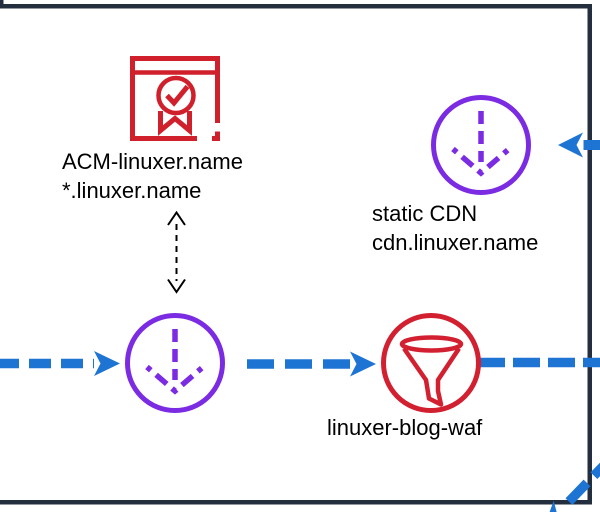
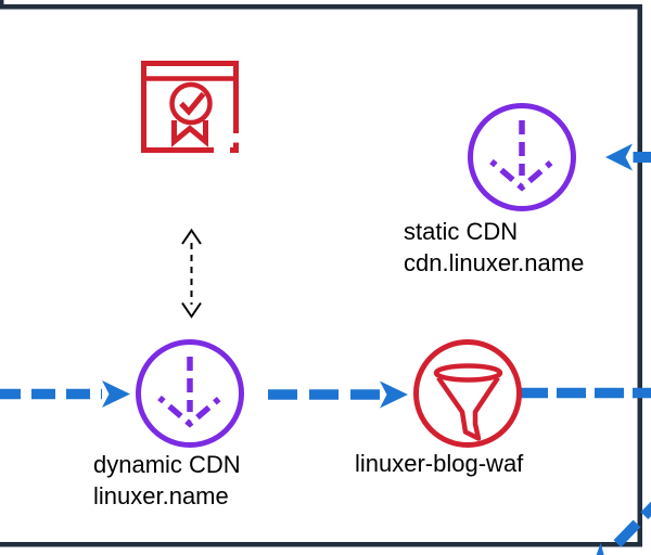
- ACM-linuxer.name
- *.linuxer.name
  static CDN
  cdn.linuxer.name
+ dynamic CDN
+ linuxer.name
  linuxer-blog-waf
